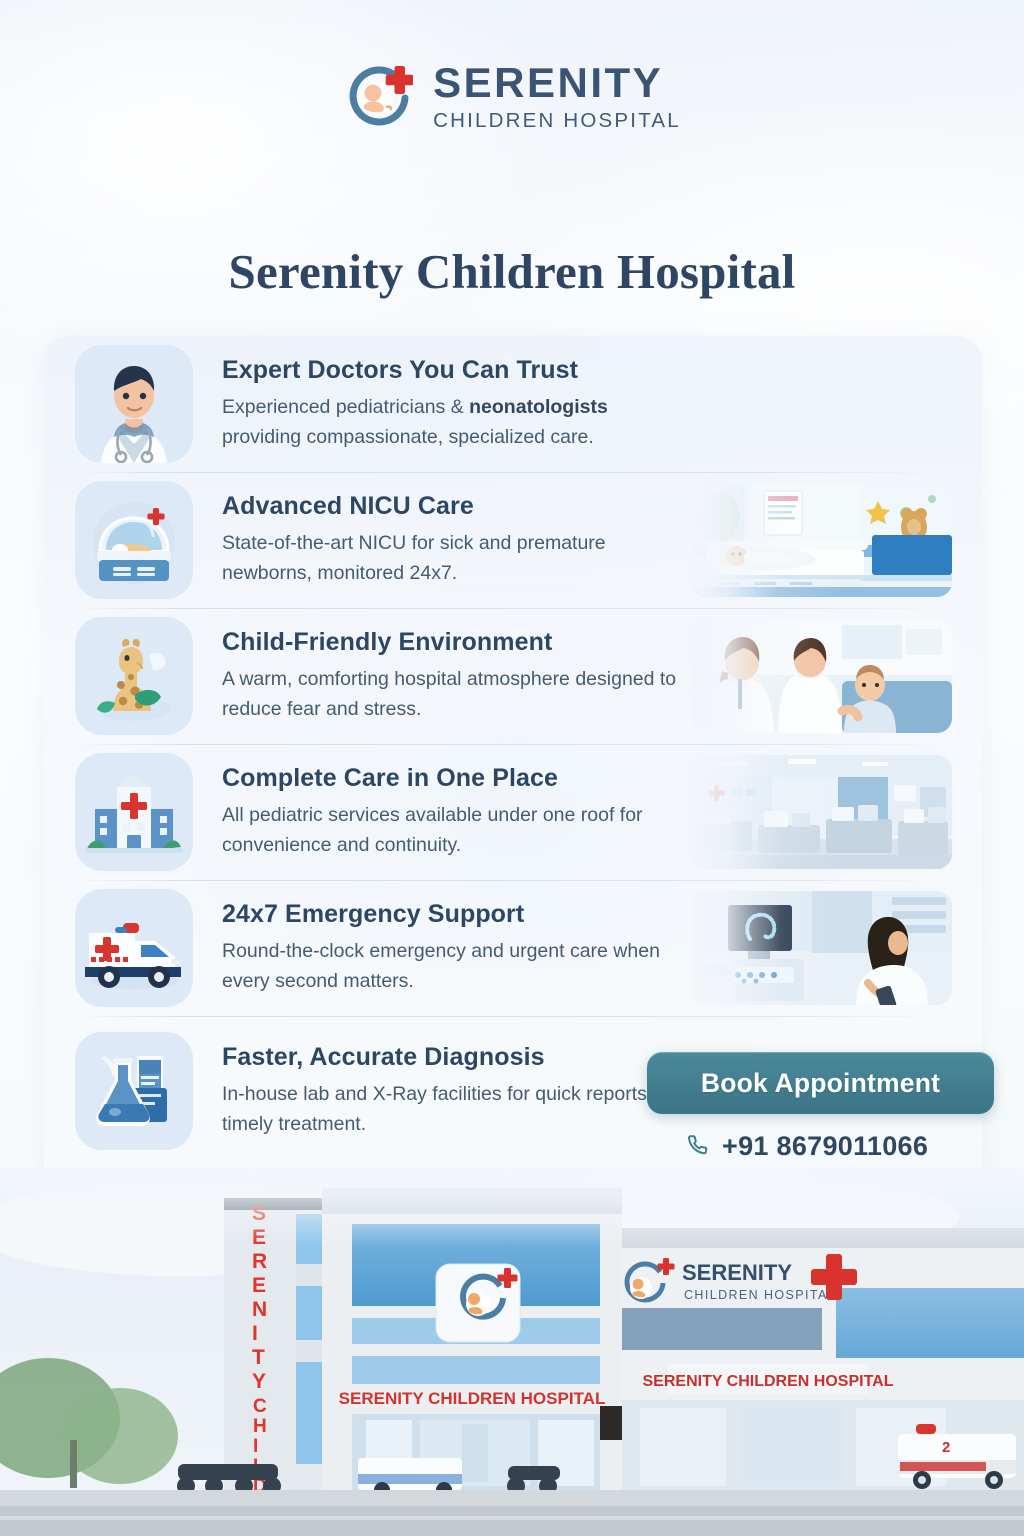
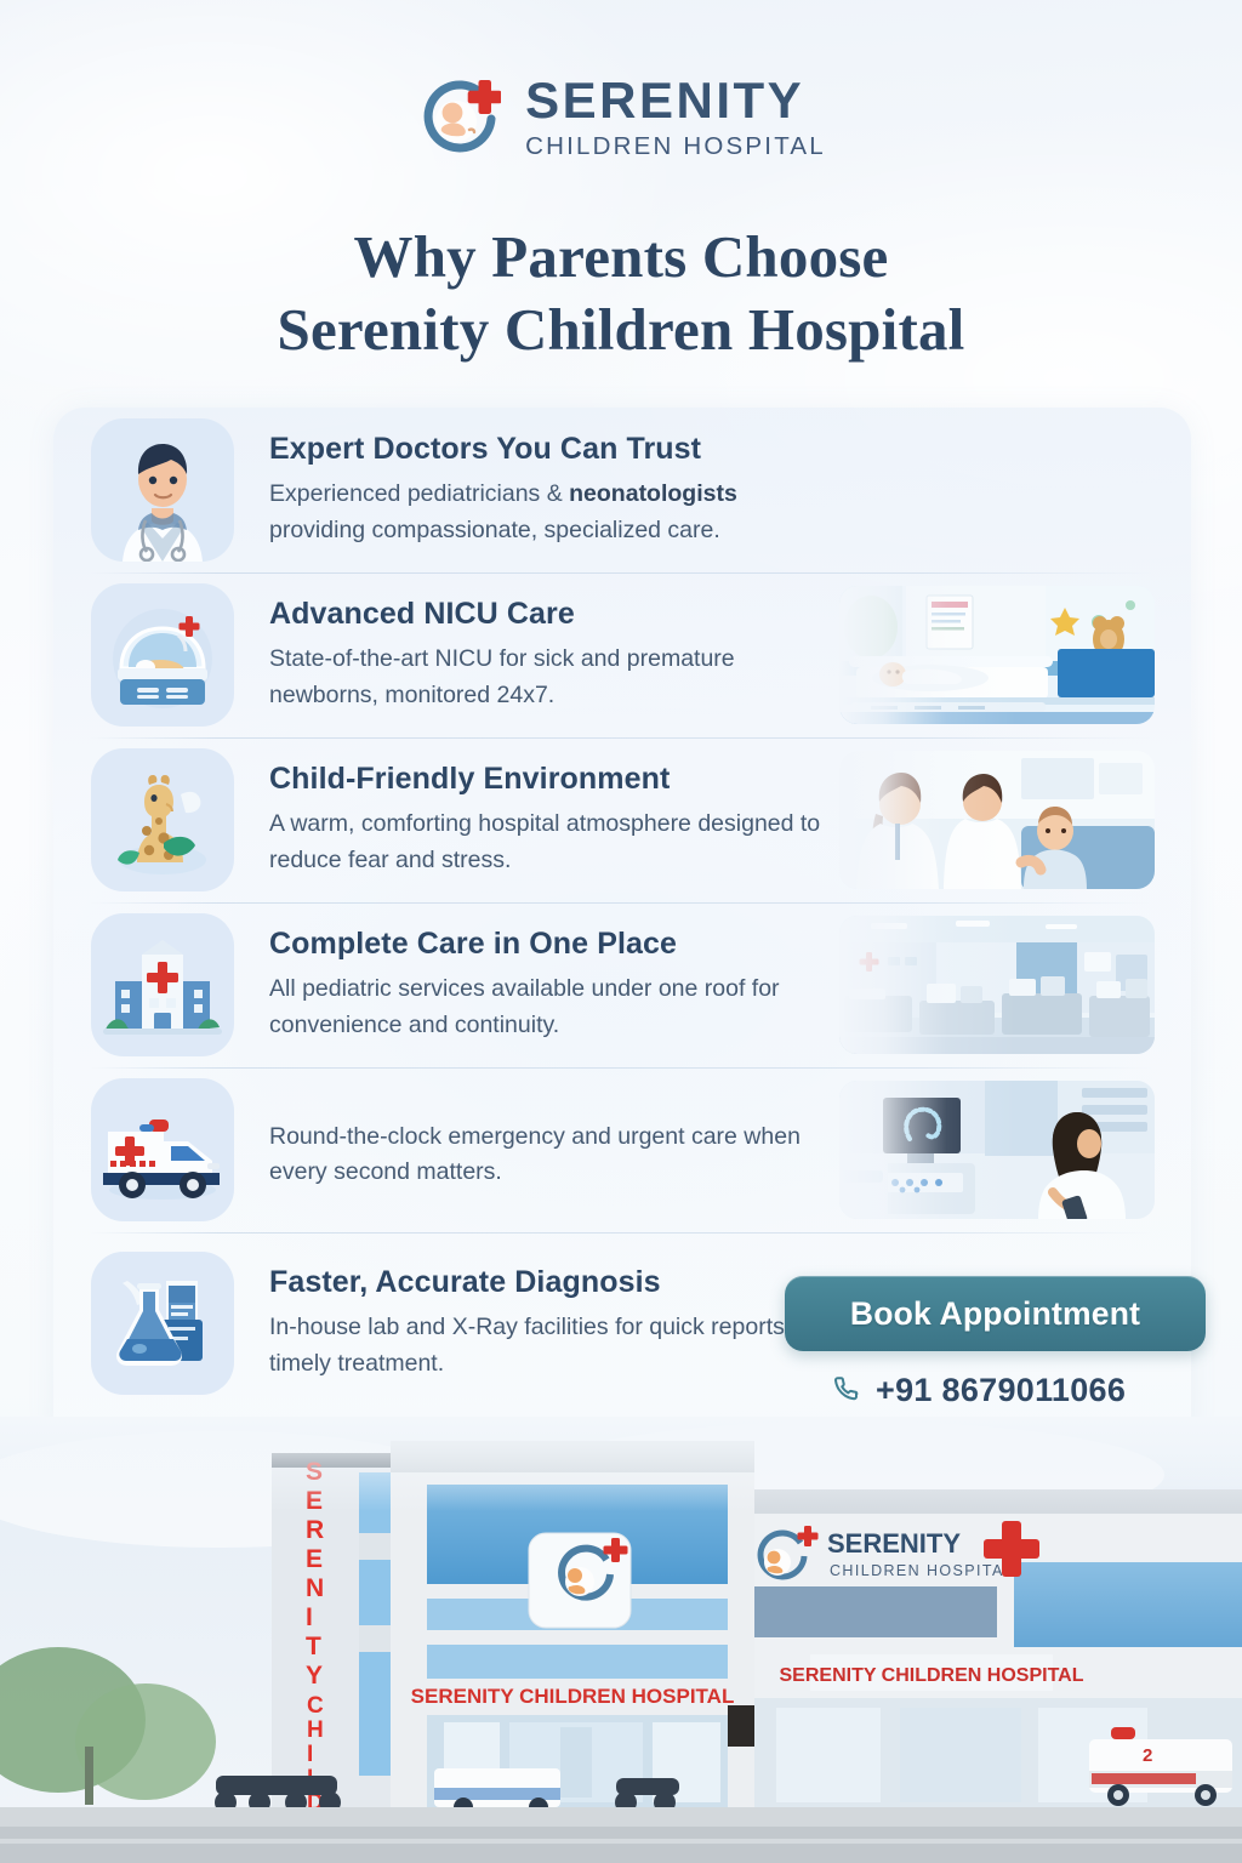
  SERENITY
  CHILDREN HOSPITAL
+ Why Parents Choose
  Serenity Children Hospital
  Expert Doctors You Can Trust
  Experienced pediatricians & neonatologists providing compassionate, specialized care.
  Advanced NICU Care
  State-of-the-art NICU for sick and premature newborns, monitored 24x7.
  Child-Friendly Environment
  A warm, comforting hospital atmosphere designed to reduce fear and stress.
  Complete Care in One Place
  All pediatric services available under one roof for convenience and continuity.
- 24x7 Emergency Support
  Round-the-clock emergency and urgent care when every second matters.
  Faster, Accurate Diagnosis
  In-house lab and X-Ray facilities for quick reports timely treatment.
  Book Appointment
  +91 8679011066
  R
  E
  N
  I
  T
  Y
  C
  H
  I
  D
  SERENITY CHILDREN HOSPITAL
  SERENITY
  CHILDREN HOSPITA
  SERENITY CHILDREN HOSPITAL
  2
